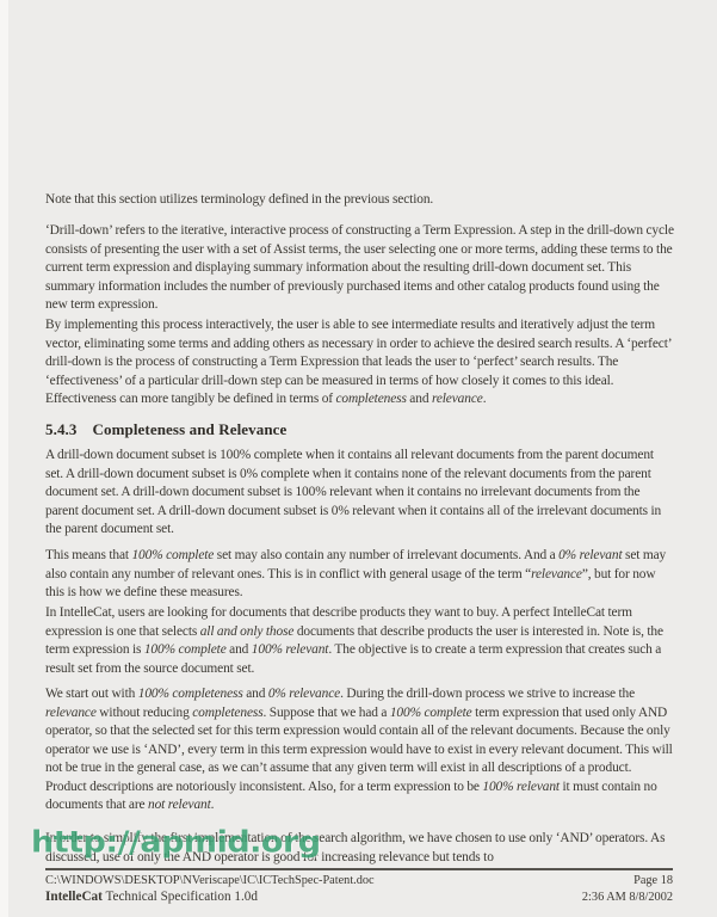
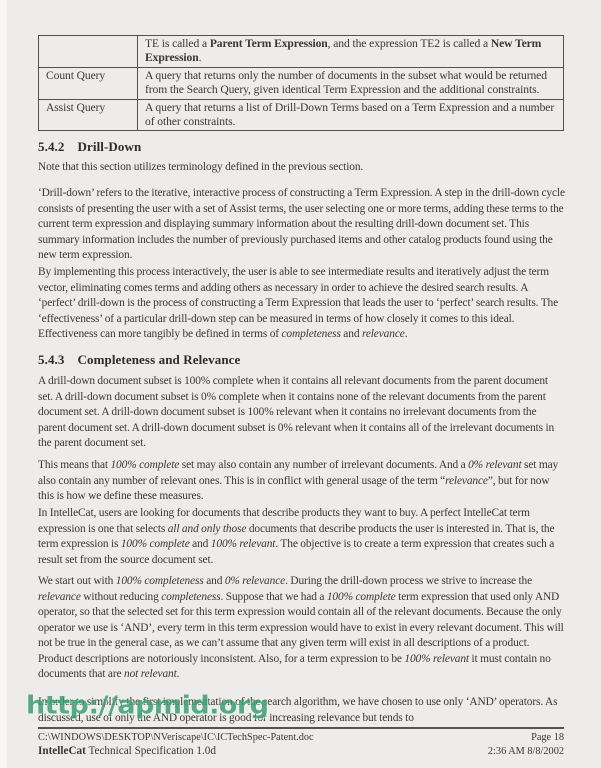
+ 	TE is called a Parent Term Expression, and the expression TE2 is called a New Term Expression.
+ Count Query	A query that returns only the number of documents in the subset what would be returned from the Search Query, given identical Term Expression and the additional constraints.
+ Assist Query	A query that returns a list of Drill-Down Terms based on a Term Expression and a number of other constraints.
+ 5.4.2 Drill-Down
  Note that this section utilizes terminology defined in the previous section.
  ‘Drill-down’ refers to the iterative, interactive process of constructing a Term Expression. A step in the drill-down cycle consists of presenting the user with a set of Assist terms, the user selecting one or more terms, adding these terms to the current term expression and displaying summary information about the resulting drill-down document set. This summary information includes the number of previously purchased items and other catalog products found using the new term expression.
- By implementing this process interactively, the user is able to see intermediate results and iteratively adjust the term vector, eliminating some terms and adding others as necessary in order to achieve the desired search results. A ‘perfect’ drill-down is the process of constructing a Term Expression that leads the user to ‘perfect’ search results. The ‘effectiveness’ of a particular drill-down step can be measured in terms of how closely it comes to this ideal. Effectiveness can more tangibly be defined in terms of completeness and relevance.
+ By implementing this process interactively, the user is able to see intermediate results and iteratively adjust the term vector, eliminating comes terms and adding others as necessary in order to achieve the desired search results. A ‘perfect’ drill-down is the process of constructing a Term Expression that leads the user to ‘perfect’ search results. The ‘effectiveness’ of a particular drill-down step can be measured in terms of how closely it comes to this ideal. Effectiveness can more tangibly be defined in terms of completeness and relevance.
  5.4.3 Completeness and Relevance
  A drill-down document subset is 100% complete when it contains all relevant documents from the parent document set. A drill-down document subset is 0% complete when it contains none of the relevant documents from the parent document set. A drill-down document subset is 100% relevant when it contains no irrelevant documents from the parent document set. A drill-down document subset is 0% relevant when it contains all of the irrelevant documents in the parent document set.
  This means that 100% complete set may also contain any number of irrelevant documents. And a 0% relevant set may also contain any number of relevant ones. This is in conflict with general usage of the term “relevance”, but for now this is how we define these measures.
- In IntelleCat, users are looking for documents that describe products they want to buy. A perfect IntelleCat term expression is one that selects all and only those documents that describe products the user is interested in. Note is, the term expression is 100% complete and 100% relevant. The objective is to create a term expression that creates such a result set from the source document set.
+ In IntelleCat, users are looking for documents that describe products they want to buy. A perfect IntelleCat term expression is one that selects all and only those documents that describe products the user is interested in. That is, the term expression is 100% complete and 100% relevant. The objective is to create a term expression that creates such a result set from the source document set.
  We start out with 100% completeness and 0% relevance. During the drill-down process we strive to increase the relevance without reducing completeness. Suppose that we had a 100% complete term expression that used only AND operator, so that the selected set for this term expression would contain all of the relevant documents. Because the only operator we use is ‘AND’, every term in this term expression would have to exist in every relevant document. This will not be true in the general case, as we can’t assume that any given term will exist in all descriptions of a product. Product descriptions are notoriously inconsistent. Also, for a term expression to be 100% relevant it must contain no documents that are not relevant.
  In order to simplify the first implementation of the search algorithm, we have chosen to use only ‘AND’ operators. As discussed, use of only the AND operator is good for increasing relevance but tends to
  http://apmid.org
  C:\WINDOWS\DESKTOP\NVeriscape\IC\ICTechSpec-Patent.doc
  IntelleCat Technical Specification 1.0d
  Page 18
  2:36 AM 8/8/2002
